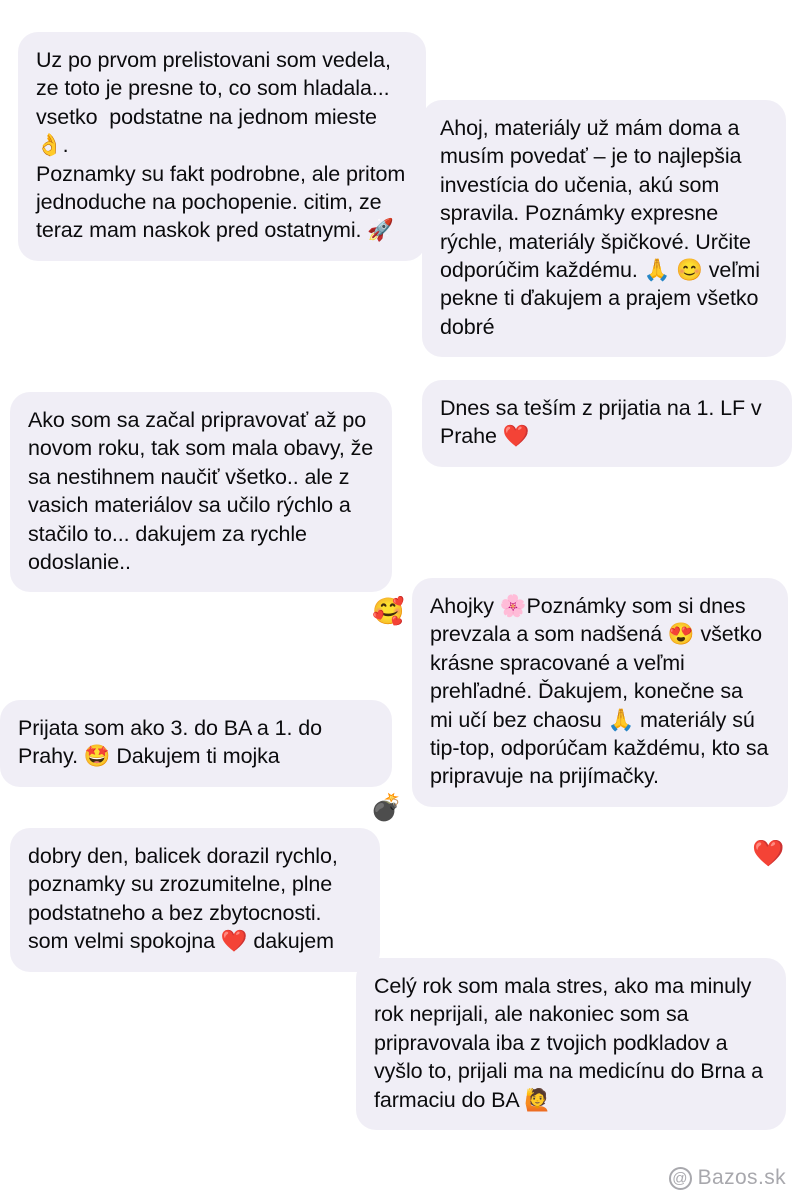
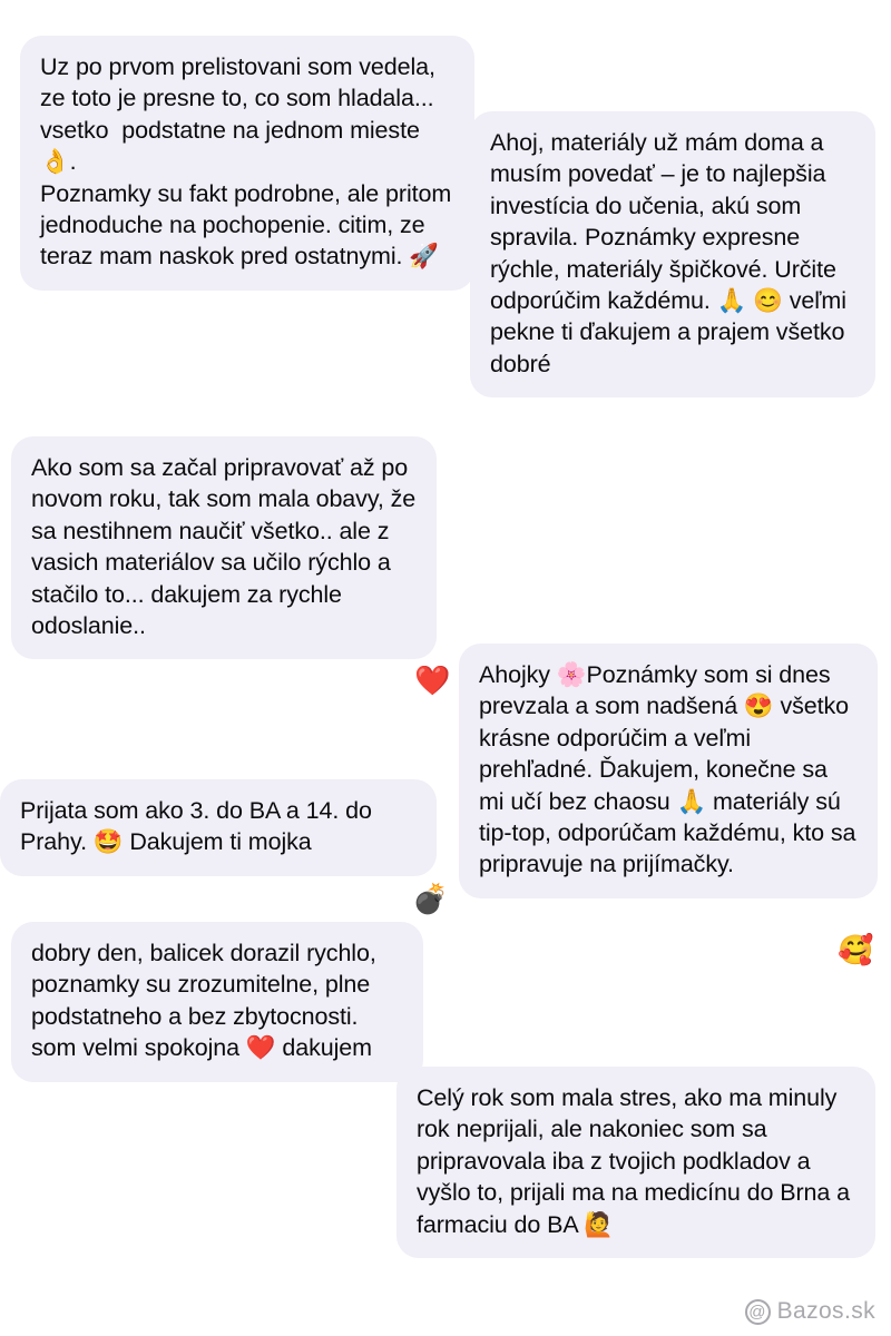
  Uz po prvom prelistovani som vedela, ze toto je presne to, co som hladala... vsetko podstatne na jednom mieste 👌.
  Poznamky su fakt podrobne, ale pritom jednoduche na pochopenie. citim, ze teraz mam naskok pred ostatnymi. 🚀
  Ahoj, materiály už mám doma a musím povedať – je to najlepšia investícia do učenia, akú som spravila. Poznámky expresne rýchle, materiály špičkové. Určite odporúčim každému. 🙏 😊 veľmi pekne ti ďakujem a prajem všetko dobré
  Ako som sa začal pripravovať až po novom roku, tak som mala obavy, že sa nestihnem naučiť všetko.. ale z vasich materiálov sa učilo rýchlo a stačilo to... dakujem za rychle odoslanie..
- Dnes sa teším z prijatia na 1. LF v Prahe ❤️
- Ahojky 🌸Poznámky som si dnes prevzala a som nadšená 😍 všetko krásne spracované a veľmi prehľadné. Ďakujem, konečne sa mi učí bez chaosu 🙏 materiály sú tip-top, odporúčam každému, kto sa pripravuje na prijímačky.
+ Ahojky 🌸Poznámky som si dnes prevzala a som nadšená 😍 všetko krásne odporúčim a veľmi prehľadné. Ďakujem, konečne sa mi učí bez chaosu 🙏 materiály sú tip-top, odporúčam každému, kto sa pripravuje na prijímačky.
- Prijata som ako 3. do BA a 1. do Prahy. 🤩 Dakujem ti mojka
+ Prijata som ako 3. do BA a 14. do Prahy. 🤩 Dakujem ti mojka
  dobry den, balicek dorazil rychlo, poznamky su zrozumitelne, plne podstatneho a bez zbytocnosti. som velmi spokojna ❤️ dakujem
  Celý rok som mala stres, ako ma minuly rok neprijali, ale nakoniec som sa pripravovala iba z tvojich podkladov a vyšlo to, prijali ma na medicínu do Brna a farmaciu do BA 🙋
- 🥰
+ ❤️
  💣
- ❤️
+ 🥰
  @
  Bazos.sk
